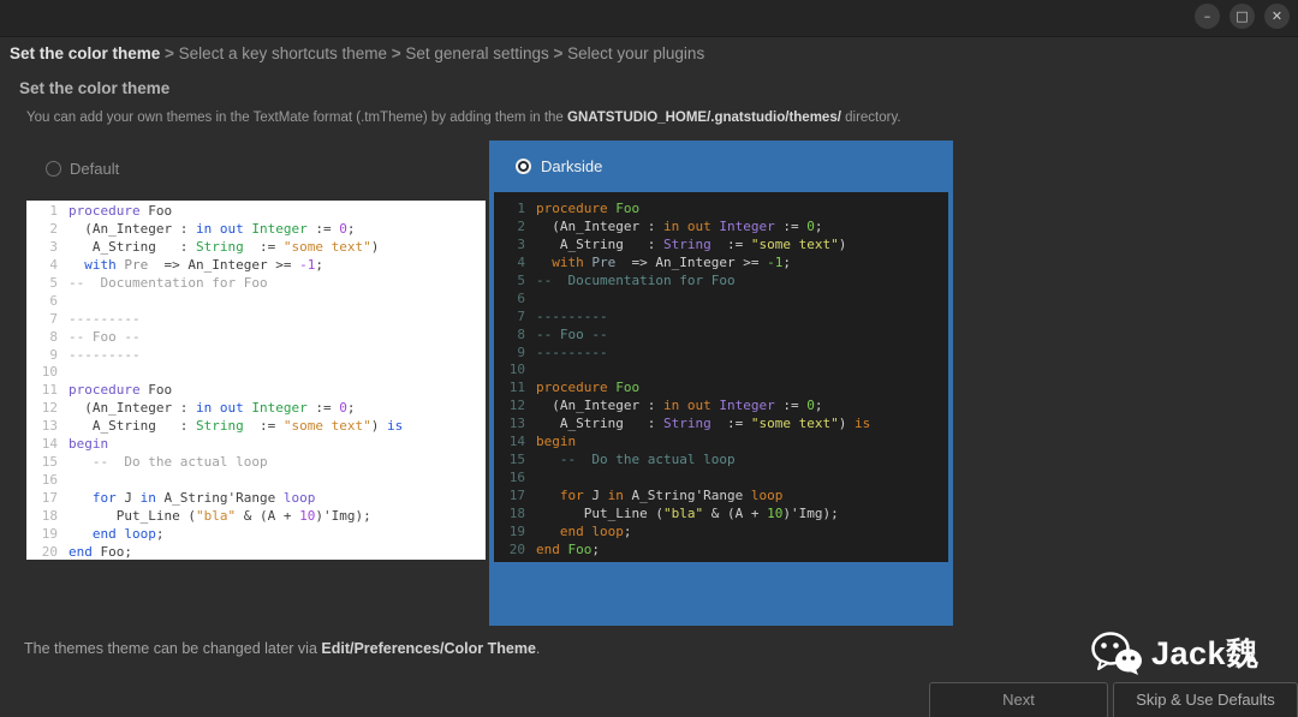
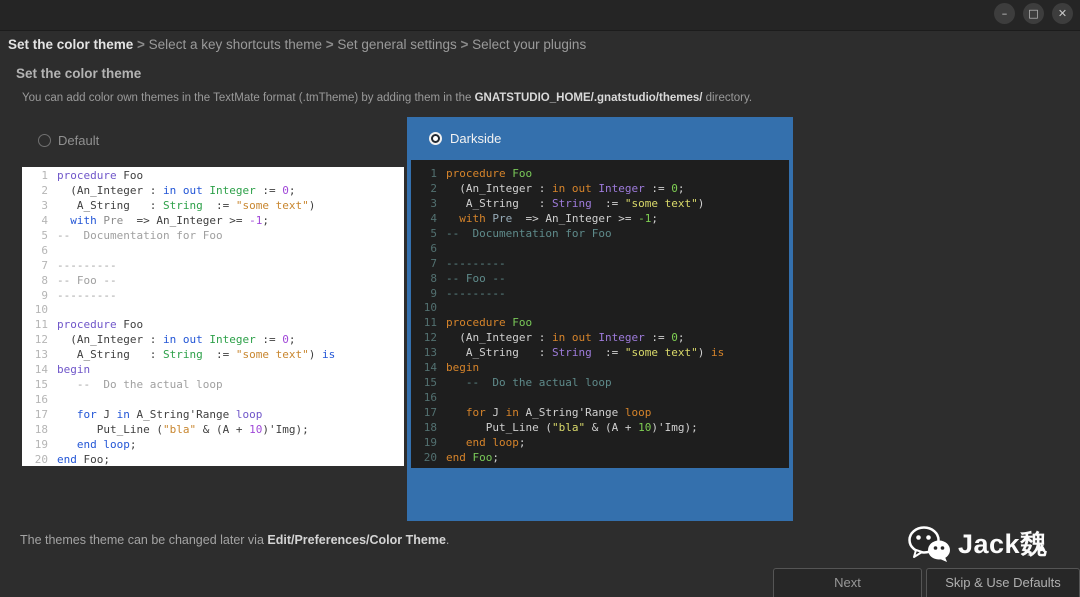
  –
  □
  ✕
  Set the color theme > Select a key shortcuts theme > Set general settings > Select your plugins
  Set the color theme
- You can add your own themes in the TextMate format (.tmTheme) by adding them in the GNATSTUDIO_HOME/.gnatstudio/themes/ directory.
+ You can add color own themes in the TextMate format (.tmTheme) by adding them in the GNATSTUDIO_HOME/.gnatstudio/themes/ directory.
  Default
  1 procedure Foo
  2 (An_Integer : in out Integer := 0;
  3 A_String : String := "some text")
  4 with Pre => An_Integer >= -1;
  5 -- Documentation for Foo
  6
  7 ---------
  8 -- Foo --
  9 ---------
  10
  11 procedure Foo
  12 (An_Integer : in out Integer := 0;
  13 A_String : String := "some text") is
  14 begin
  15 -- Do the actual loop
  16
  17 for J in A_String'Range loop
  18 Put_Line ("bla" & (A + 10)'Img);
  19 end loop;
  20 end Foo;
  Darkside
  1 procedure Foo
  2 (An_Integer : in out Integer := 0;
  3 A_String : String := "some text")
  4 with Pre => An_Integer >= -1;
  5 -- Documentation for Foo
  6
  7 ---------
  8 -- Foo --
  9 ---------
  10
  11 procedure Foo
  12 (An_Integer : in out Integer := 0;
  13 A_String : String := "some text") is
  14 begin
  15 -- Do the actual loop
  16
  17 for J in A_String'Range loop
  18 Put_Line ("bla" & (A + 10)'Img);
  19 end loop;
  20 end Foo;
  The themes theme can be changed later via Edit/Preferences/Color Theme.
  Next
  Skip & Use Defaults
  Jack魏
